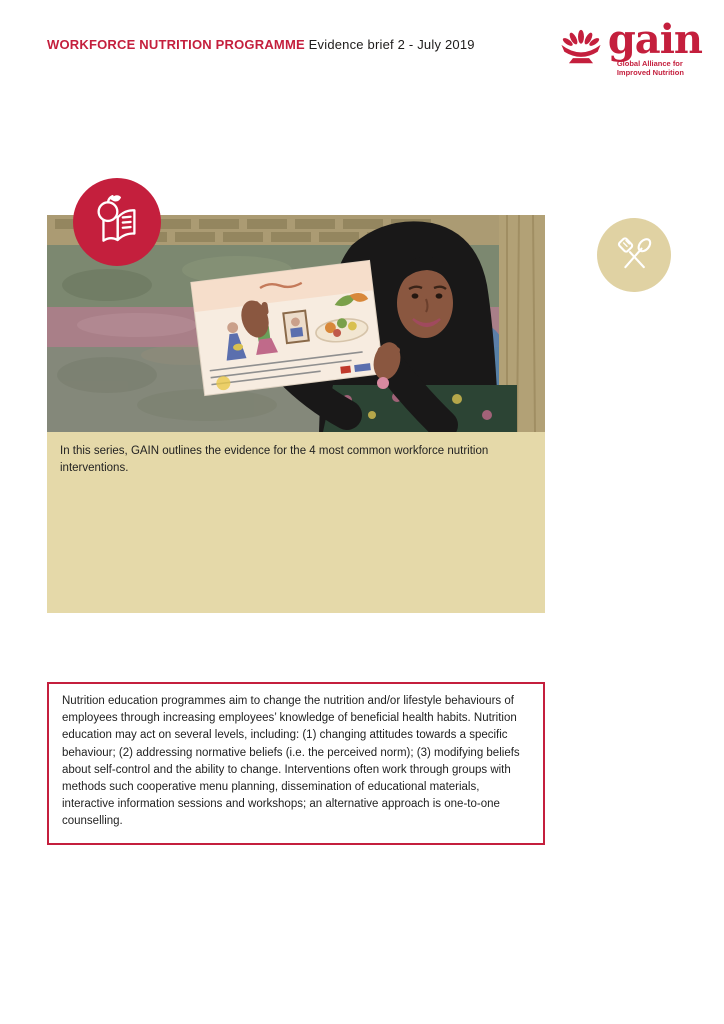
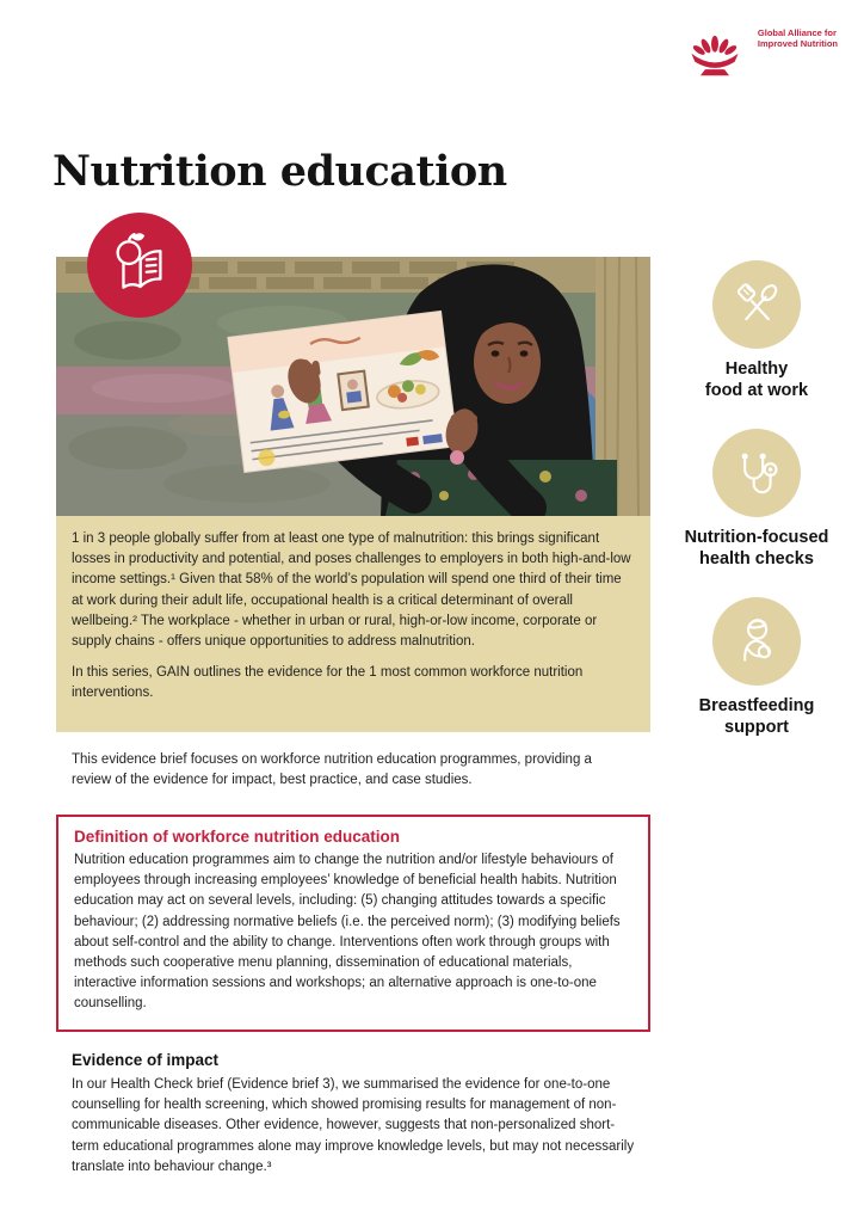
- WORKFORCE NUTRITION PROGRAMME Evidence brief 2 - July 2019
- gain
  Global Alliance for
  Improved Nutrition
+ Nutrition education
+ 1 in 3 people globally suffer from at least one type of malnutrition: this brings significant losses in productivity and potential, and poses challenges to employers in both high-and-low income settings.¹ Given that 58% of the world’s population will spend one third of their time at work during their adult life, occupational health is a critical determinant of overall wellbeing.² The workplace - whether in urban or rural, high-or-low income, corporate or supply chains - offers unique opportunities to address malnutrition.
- In this series, GAIN outlines the evidence for the 4 most common workforce nutrition interventions.
+ In this series, GAIN outlines the evidence for the 1 most common workforce nutrition interventions.
+ This evidence brief focuses on workforce nutrition education programmes, providing a review of the evidence for impact, best practice, and case studies.
+ Definition of workforce nutrition education
- Nutrition education programmes aim to change the nutrition and/or lifestyle behaviours of employees through increasing employees’ knowledge of beneficial health habits. Nutrition education may act on several levels, including: (1) changing attitudes towards a specific behaviour; (2) addressing normative beliefs (i.e. the perceived norm); (3) modifying beliefs about self-control and the ability to change. Interventions often work through groups with methods such cooperative menu planning, dissemination of educational materials, interactive information sessions and workshops; an alternative approach is one-to-one counselling.
+ Nutrition education programmes aim to change the nutrition and/or lifestyle behaviours of employees through increasing employees’ knowledge of beneficial health habits. Nutrition education may act on several levels, including: (5) changing attitudes towards a specific behaviour; (2) addressing normative beliefs (i.e. the perceived norm); (3) modifying beliefs about self-control and the ability to change. Interventions often work through groups with methods such cooperative menu planning, dissemination of educational materials, interactive information sessions and workshops; an alternative approach is one-to-one counselling.
+ Evidence of impact
+ In our Health Check brief (Evidence brief 3), we summarised the evidence for one-to-one counselling for health screening, which showed promising results for management of non-communicable diseases. Other evidence, however, suggests that non-personalized short-term educational programmes alone may improve knowledge levels, but may not necessarily translate into behaviour change.³
+ Healthy
+ food at work
+ Nutrition-focused
+ health checks
+ Breastfeeding
+ support
